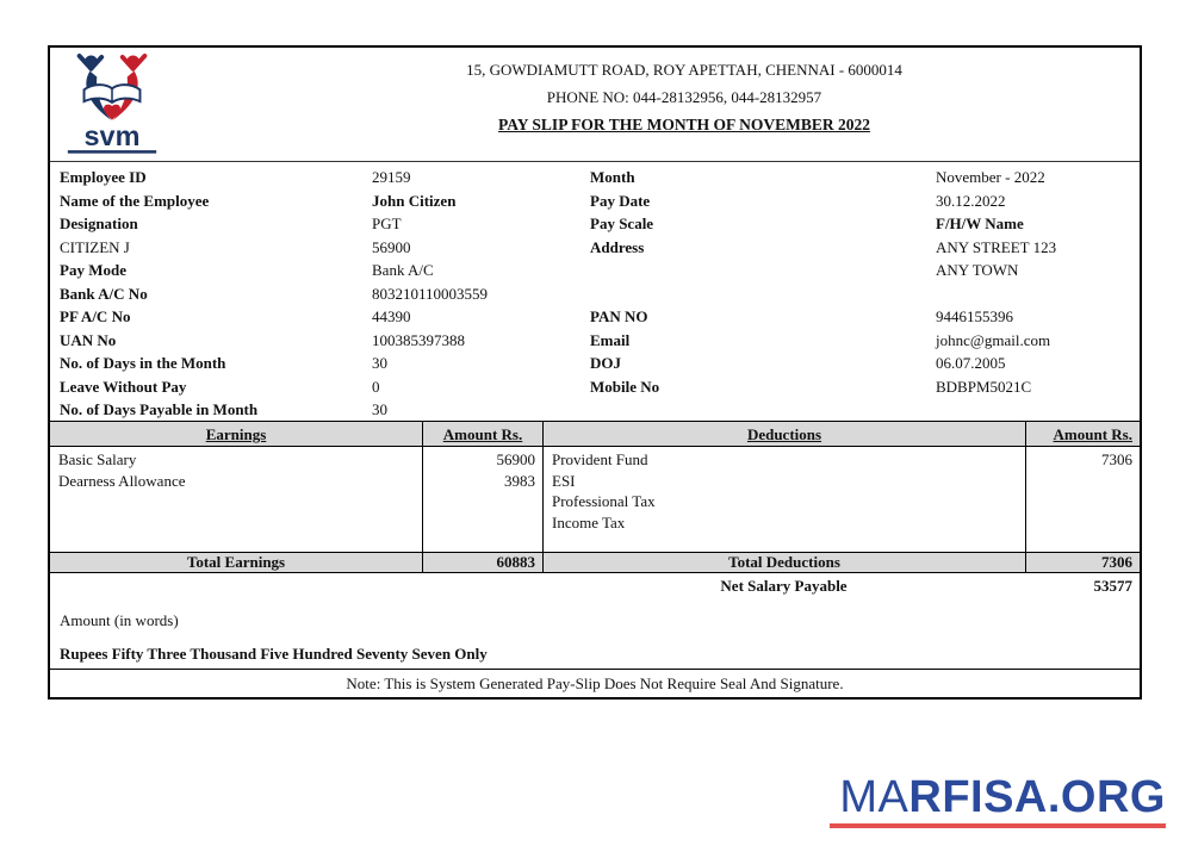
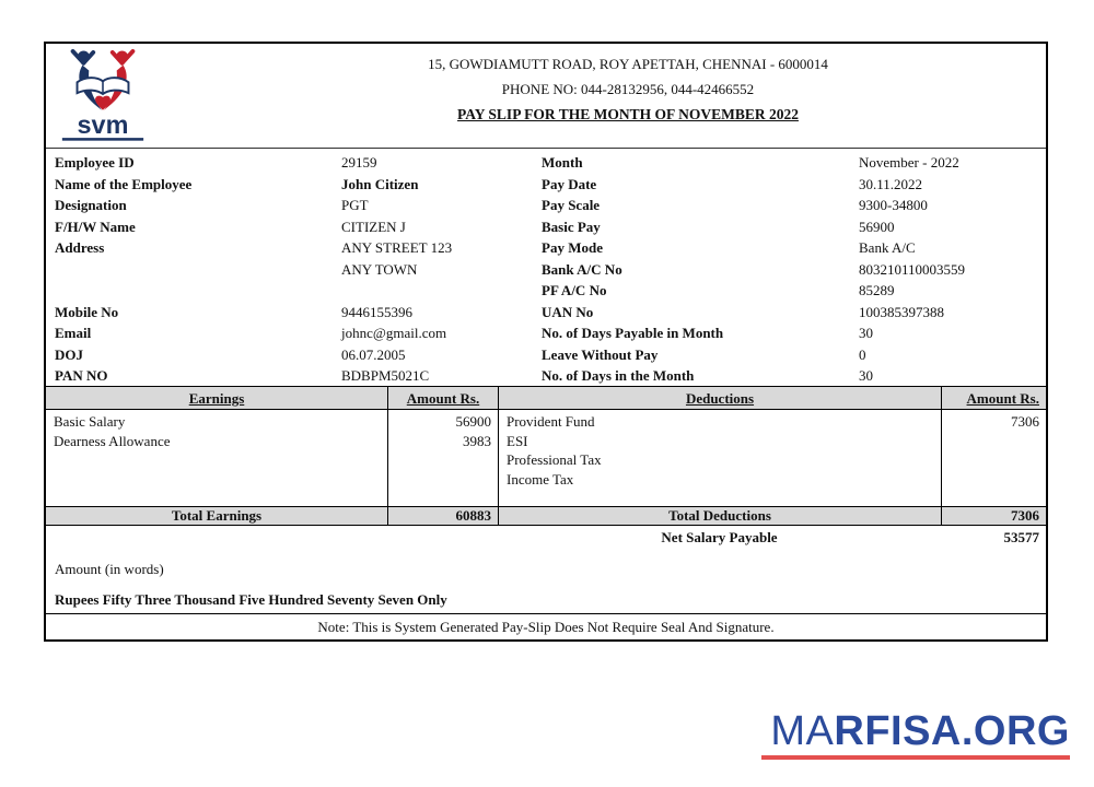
  svm
  15, GOWDIAMUTT ROAD, ROY APETTAH, CHENNAI - 6000014
- PHONE NO: 044-28132956, 044-28132957
+ PHONE NO: 044-28132956, 044-42466552
  PAY SLIP FOR THE MONTH OF NOVEMBER 2022
  Employee ID
  29159
  Month
  November - 2022
  Name of the Employee
  John Citizen
  Pay Date
- 30.12.2022
+ 30.11.2022
  Designation
  PGT
  Pay Scale
+ 9300-34800
  F/H/W Name
  CITIZEN J
+ Basic Pay
  56900
  Address
  ANY STREET 123
  Pay Mode
  Bank A/C
  ANY TOWN
  Bank A/C No
  803210110003559
  PF A/C No
- 44390
+ 85289
- PAN NO
+ Mobile No
  9446155396
  UAN No
  100385397388
  Email
  johnc@gmail.com
- No. of Days in the Month
+ No. of Days Payable in Month
  30
  DOJ
  06.07.2005
  Leave Without Pay
  0
- Mobile No
+ PAN NO
  BDBPM5021C
- No. of Days Payable in Month
+ No. of Days in the Month
  30
  Earnings
  Amount Rs.
  Deductions
  Amount Rs.
  Basic Salary
  Dearness Allowance
  56900
  3983
  Provident Fund
  ESI
  Professional Tax
  Income Tax
  7306
  Total Earnings
  60883
  Total Deductions
  7306
  Net Salary Payable
  53577
  Amount (in words)
  Rupees Fifty Three Thousand Five Hundred Seventy Seven Only
  Note: This is System Generated Pay-Slip Does Not Require Seal And Signature.
  MARFISA.ORG
